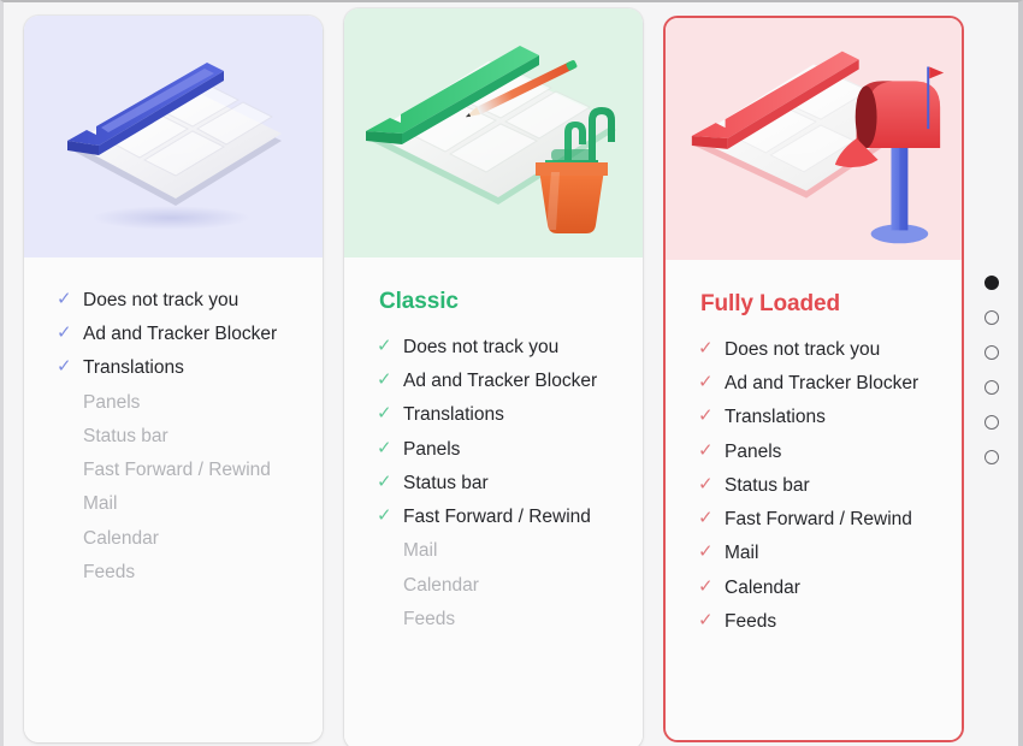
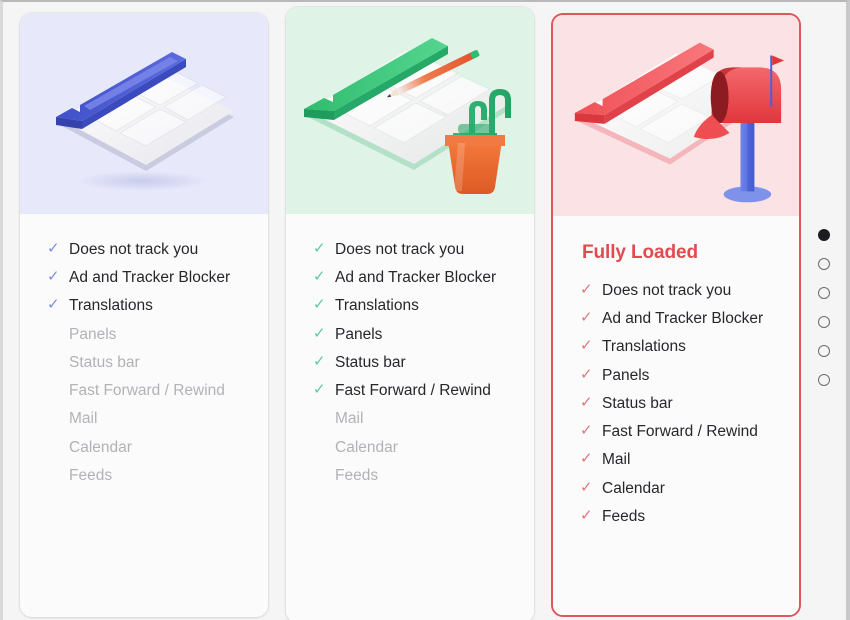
  ✓
  Does not track you
  ✓
  Ad and Tracker Blocker
  ✓
  Translations
  Panels
  Status bar
  Fast Forward / Rewind
  Mail
  Calendar
  Feeds
- Classic
  ✓
  Does not track you
  ✓
  Ad and Tracker Blocker
  ✓
  Translations
  ✓
  Panels
  ✓
  Status bar
  ✓
  Fast Forward / Rewind
  Mail
  Calendar
  Feeds
  Fully Loaded
  ✓
  Does not track you
  ✓
  Ad and Tracker Blocker
  ✓
  Translations
  ✓
  Panels
  ✓
  Status bar
  ✓
  Fast Forward / Rewind
  ✓
  Mail
  ✓
  Calendar
  ✓
  Feeds
